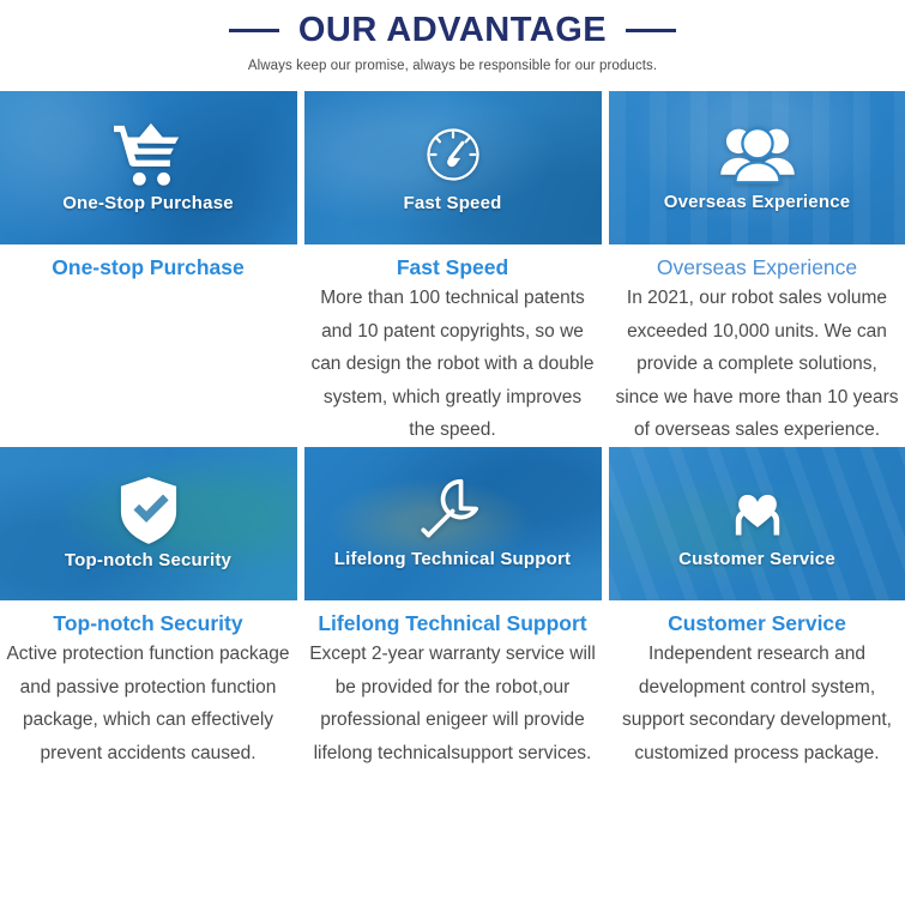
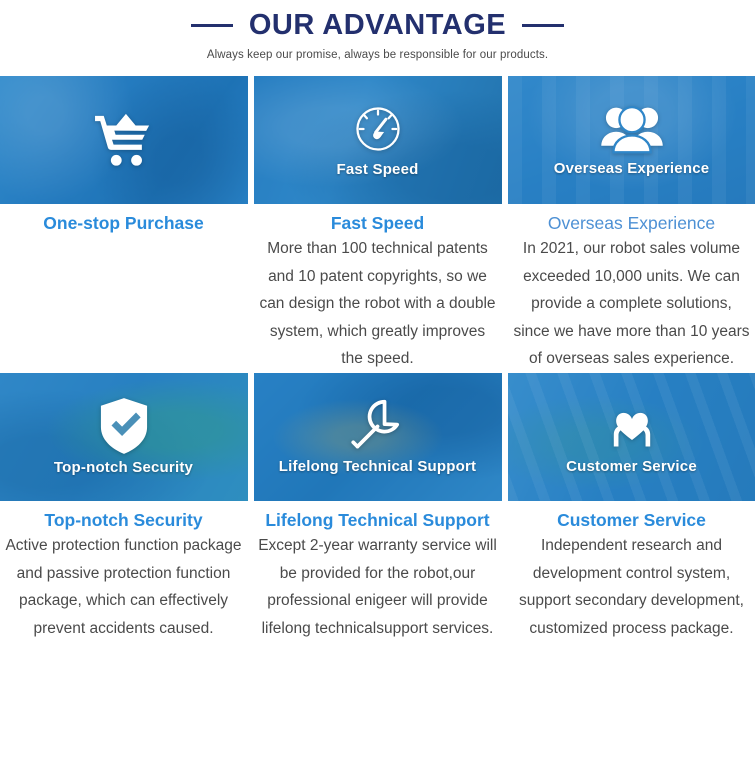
  OUR ADVANTAGE
  Always keep our promise, always be responsible for our products.
- One-Stop Purchase
  One-stop Purchase
  Fast Speed
  Fast Speed
  More than 100 technical patents and 10 patent copyrights, so we can design the robot with a double system, which greatly improves the speed.
  Overseas Experience
  Overseas Experience
  In 2021, our robot sales volume exceeded 10,000 units. We can provide a complete solutions, since we have more than 10 years of overseas sales experience.
  Top-notch Security
  Top-notch Security
  Active protection function package and passive protection function package, which can effectively prevent accidents caused.
  Lifelong Technical Support
  Lifelong Technical Support
  Except 2-year warranty service will be provided for the robot,our professional enigeer will provide lifelong technicalsupport services.
  Customer Service
  Customer Service
  Independent research and development control system, support secondary development, customized process package.
